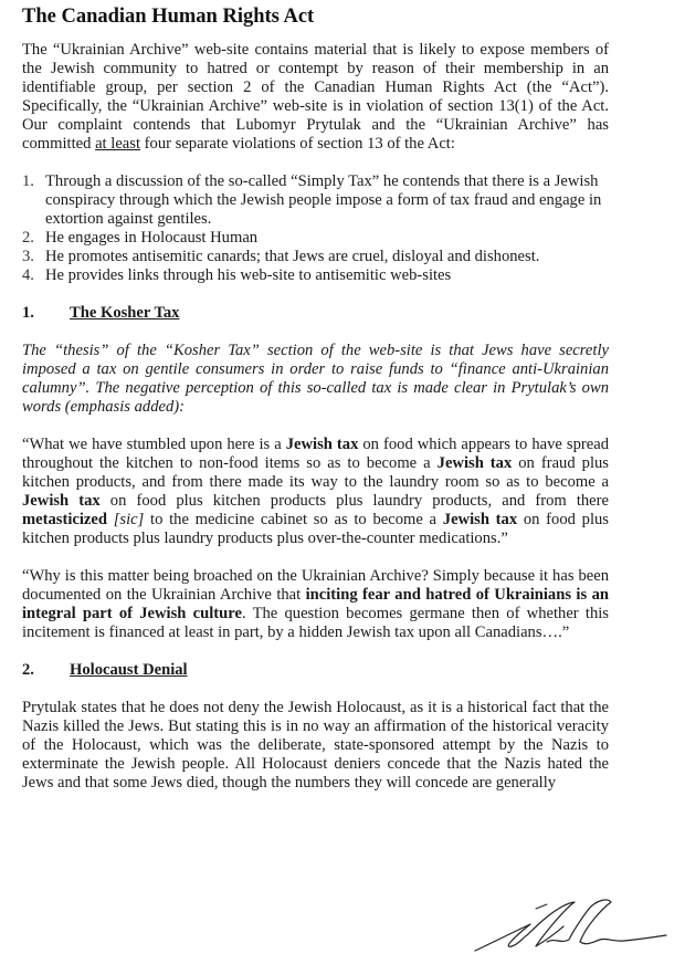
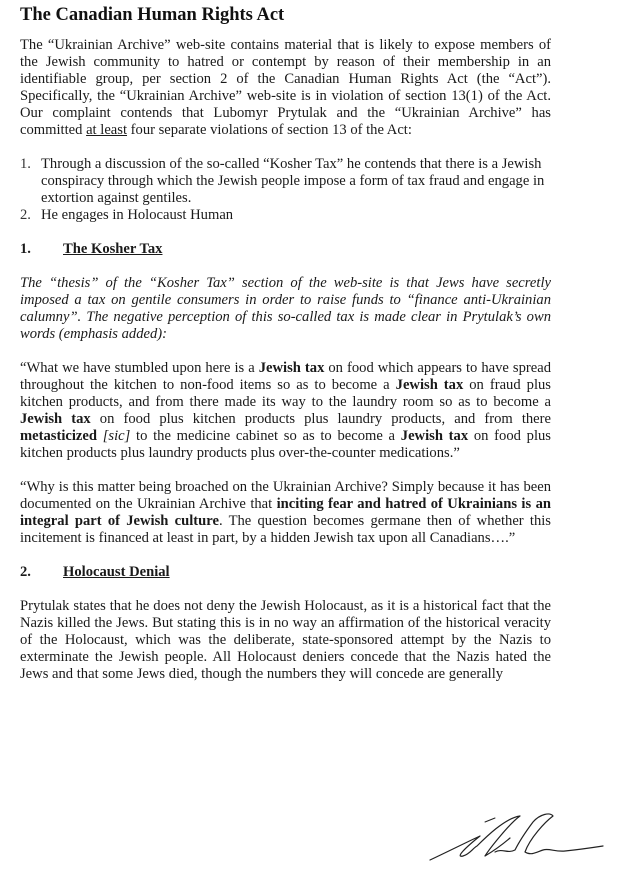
  The Canadian Human Rights Act
  The “Ukrainian Archive” web-site contains material that is likely to expose members of the Jewish community to hatred or contempt by reason of their membership in an identifiable group, per section 2 of the Canadian Human Rights Act (the “Act”). Specifically, the “Ukrainian Archive” web-site is in violation of section 13(1) of the Act. Our complaint contends that Lubomyr Prytulak and the “Ukrainian Archive” has committed at least four separate violations of section 13 of the Act:
  1.
- Through a discussion of the so-called “Simply Tax” he contends that there is a Jewish conspiracy through which the Jewish people impose a form of tax fraud and engage in extortion against gentiles.
+ Through a discussion of the so-called “Kosher Tax” he contends that there is a Jewish conspiracy through which the Jewish people impose a form of tax fraud and engage in extortion against gentiles.
  2.
  He engages in Holocaust Human
- 3.
- He promotes antisemitic canards; that Jews are cruel, disloyal and dishonest.
- 4.
- He provides links through his web-site to antisemitic web-sites
  1.
  The Kosher Tax
  The “thesis” of the “Kosher Tax” section of the web-site is that Jews have secretly imposed a tax on gentile consumers in order to raise funds to “finance anti-Ukrainian calumny”. The negative perception of this so-called tax is made clear in Prytulak’s own words (emphasis added):
  “What we have stumbled upon here is a Jewish tax on food which appears to have spread throughout the kitchen to non-food items so as to become a Jewish tax on fraud plus kitchen products, and from there made its way to the laundry room so as to become a Jewish tax on food plus kitchen products plus laundry products, and from there metasticized [sic] to the medicine cabinet so as to become a Jewish tax on food plus kitchen products plus laundry products plus over-the-counter medications.”
  “Why is this matter being broached on the Ukrainian Archive? Simply because it has been documented on the Ukrainian Archive that inciting fear and hatred of Ukrainians is an integral part of Jewish culture. The question becomes germane then of whether this incitement is financed at least in part, by a hidden Jewish tax upon all Canadians….”
  2.
  Holocaust Denial
  Prytulak states that he does not deny the Jewish Holocaust, as it is a historical fact that the Nazis killed the Jews. But stating this is in no way an affirmation of the historical veracity of the Holocaust, which was the deliberate, state-sponsored attempt by the Nazis to exterminate the Jewish people. All Holocaust deniers concede that the Nazis hated the Jews and that some Jews died, though the numbers they will concede are generally
